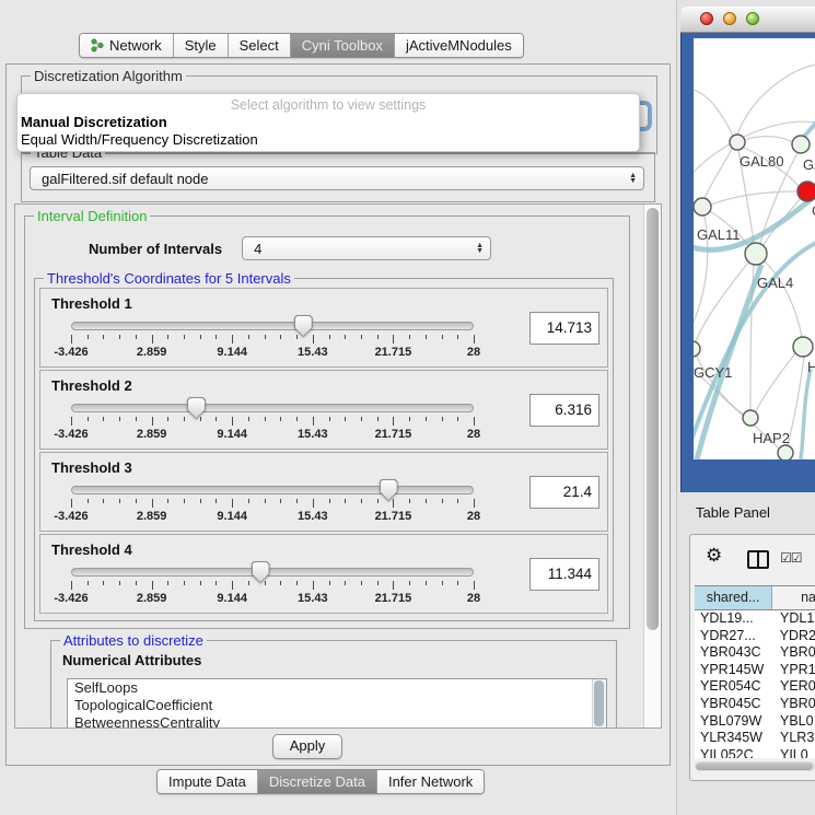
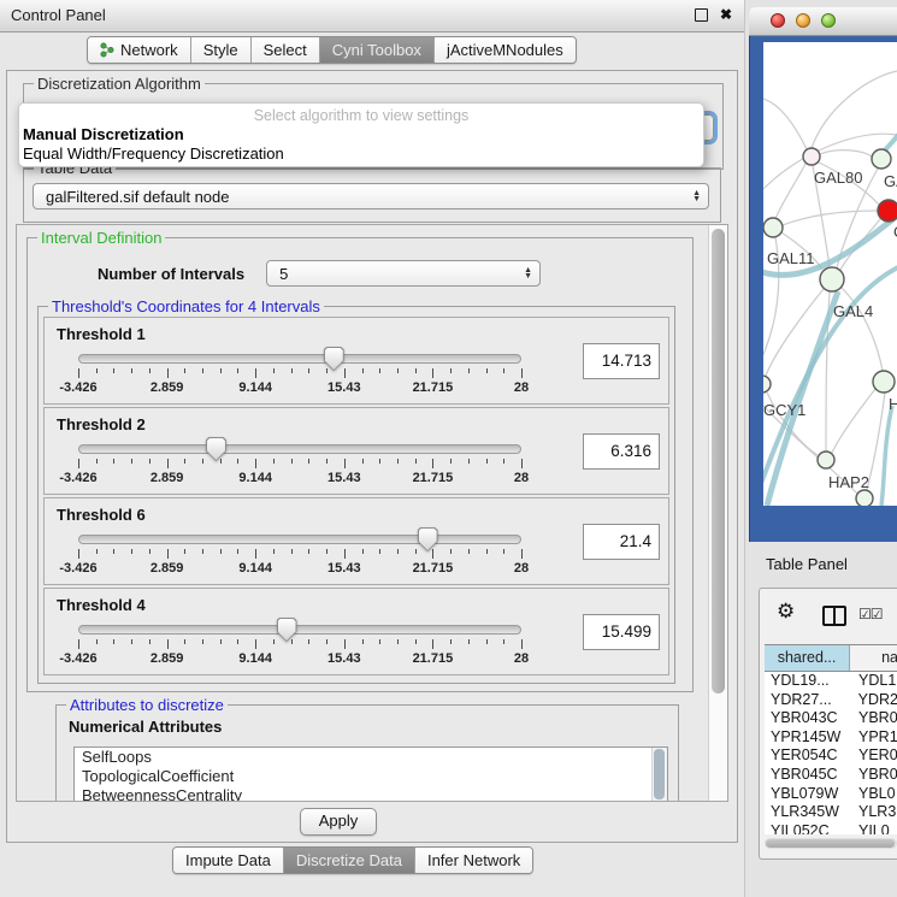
+ Control Panel
+ ✖
  Network
  Style
  Select
  Cyni Toolbox
  jActiveMNodules
  Discretization Algorithm
  Select algorithm to view settings
  Manual Discretization
  Equal Width/Frequency Discretization
  Table Data
  galFiltered.sif default node
  Interval Definition
  Number of Intervals
- 4
+ 5
- Threshold's Coordinates for 5 Intervals
+ Threshold's Coordinates for 4 Intervals
  Threshold 1
  -3.426
  2.859
  9.144
  15.43
  21.715
  28
  14.713
  Threshold 2
  -3.426
  2.859
  9.144
  15.43
  21.715
  28
  6.316
- Threshold 3
+ Threshold 6
  -3.426
  2.859
  9.144
  15.43
  21.715
  28
  21.4
  Threshold 4
  -3.426
  2.859
  9.144
  15.43
  21.715
  28
- 11.344
+ 15.499
  Attributes to discretize
  Numerical Attributes
  SelfLoops
  TopologicalCoefficient
  BetweennessCentrality
  Apply
  Impute Data
  Discretize Data
  Infer Network
  GAL80
  GAL11
  GAL4
  GCY1
  H
  HAP2
  Table Panel
  ⚙
  ☑☑
  shared...
  na
  YDL19...
  YDL1
  YDR27...
  YDR2
  YBR043C
  YBR0
  YPR145W
  YPR1
  YER054C
  YER0
  YBR045C
  YBR0
  YBL079W
  YBL0
  YLR345W
  YLR3
  YIL052C
  YIL0
